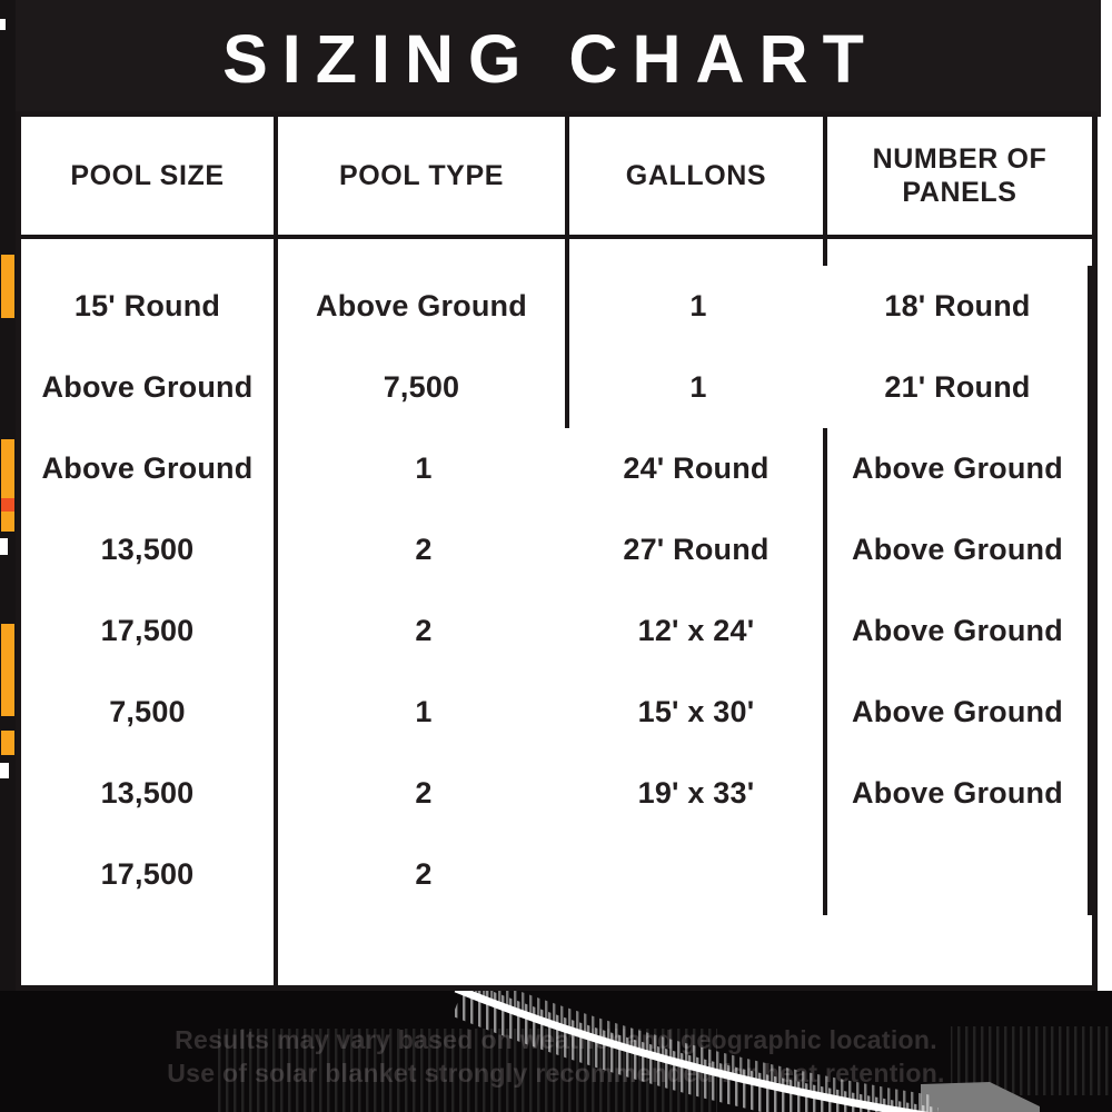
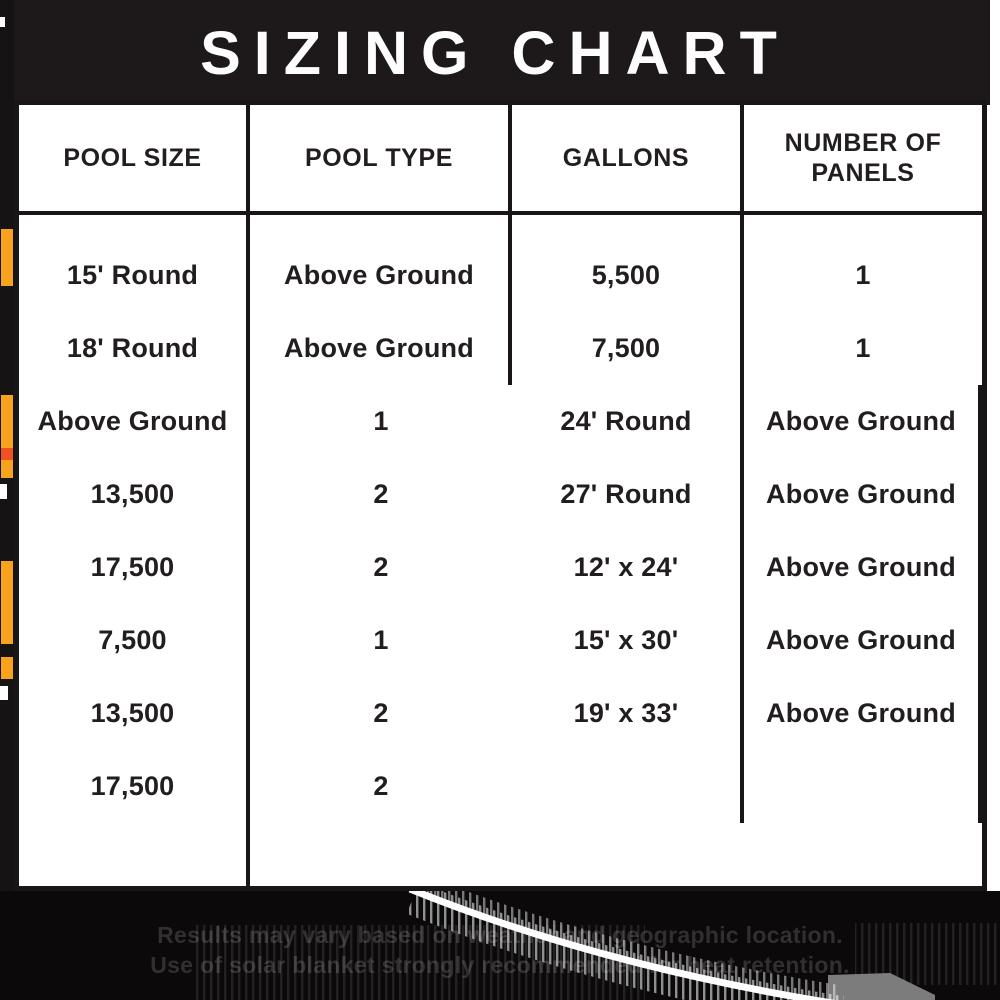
  SIZING CHART
  POOL SIZE
  POOL TYPE
  GALLONS
  NUMBER OF
  PANELS
  15' Round
  Above Ground
+ 5,500
  1
  18' Round
  Above Ground
  7,500
  1
- 21' Round
  Above Ground
  1
  24' Round
  Above Ground
  13,500
  2
  27' Round
  Above Ground
  17,500
  2
  12' x 24'
  Above Ground
  7,500
  1
  15' x 30'
  Above Ground
  13,500
  2
  19' x 33'
  Above Ground
  17,500
  2
  Results may vary based on weatr and geographic location.
  Use of solar blanket strongly recommendeor heat retention.
